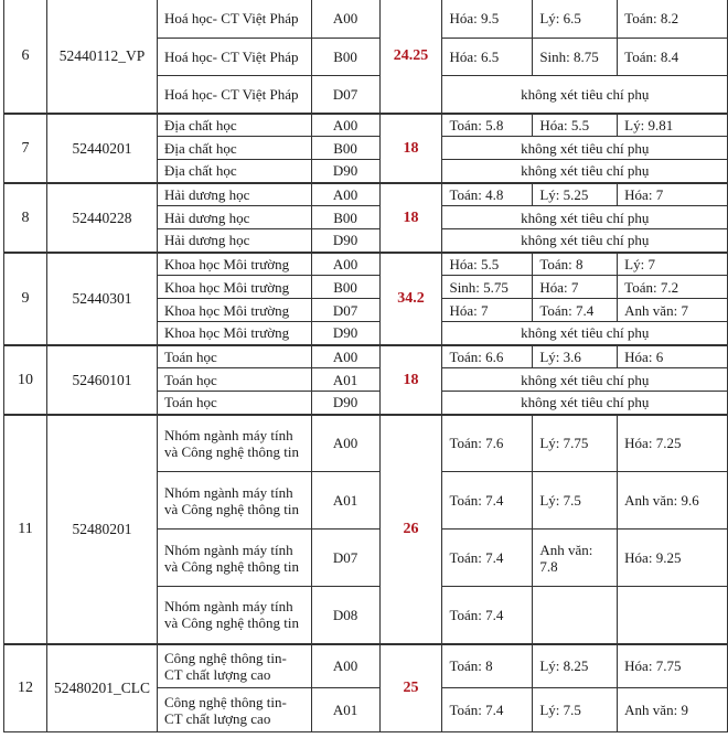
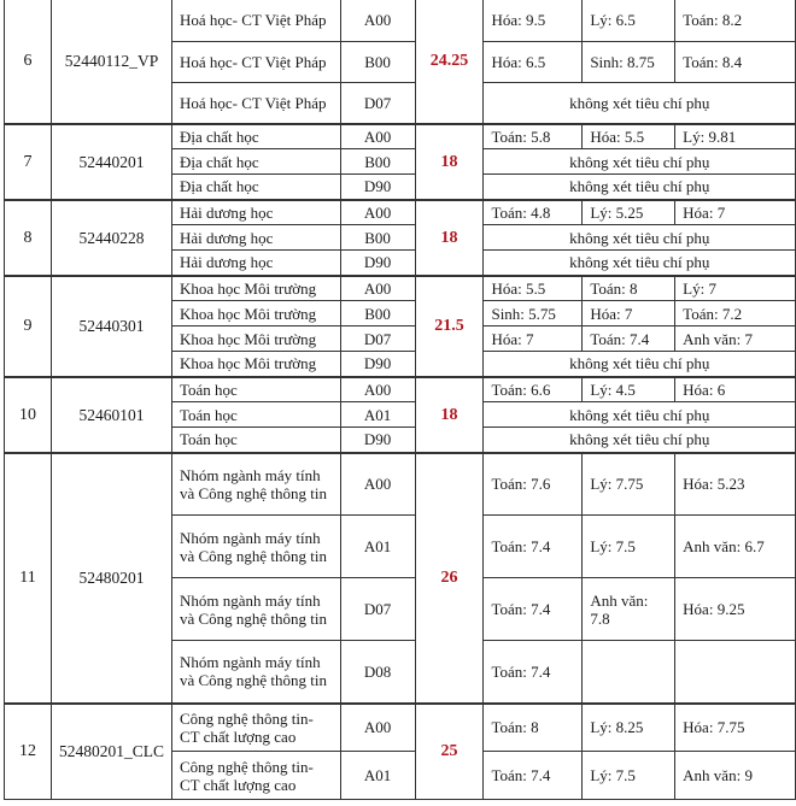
  6	52440112_VP	Hoá học- CT Việt Pháp	A00	24.25	Hóa: 9.5	Lý: 6.5	Toán: 8.2
  Hoá học- CT Việt Pháp	B00	Hóa: 6.5	Sinh: 8.75	Toán: 8.4
  Hoá học- CT Việt Pháp	D07	không xét tiêu chí phụ
  7	52440201	Địa chất học	A00	18	Toán: 5.8	Hóa: 5.5	Lý: 9.81
  Địa chất học	B00	không xét tiêu chí phụ
  Địa chất học	D90	không xét tiêu chí phụ
  8	52440228	Hải dương học	A00	18	Toán: 4.8	Lý: 5.25	Hóa: 7
  Hải dương học	B00	không xét tiêu chí phụ
  Hải dương học	D90	không xét tiêu chí phụ
- 9	52440301	Khoa học Môi trường	A00	34.2	Hóa: 5.5	Toán: 8	Lý: 7
+ 9	52440301	Khoa học Môi trường	A00	21.5	Hóa: 5.5	Toán: 8	Lý: 7
  Khoa học Môi trường	B00	Sinh: 5.75	Hóa: 7	Toán: 7.2
  Khoa học Môi trường	D07	Hóa: 7	Toán: 7.4	Anh văn: 7
  Khoa học Môi trường	D90	không xét tiêu chí phụ
- 10	52460101	Toán học	A00	18	Toán: 6.6	Lý: 3.6	Hóa: 6
+ 10	52460101	Toán học	A00	18	Toán: 6.6	Lý: 4.5	Hóa: 6
  Toán học	A01	không xét tiêu chí phụ
  Toán học	D90	không xét tiêu chí phụ
- 11	52480201	Nhóm ngành máy tính và Công nghệ thông tin	A00	26	Toán: 7.6	Lý: 7.75	Hóa: 7.25
+ 11	52480201	Nhóm ngành máy tính và Công nghệ thông tin	A00	26	Toán: 7.6	Lý: 7.75	Hóa: 5.23
- Nhóm ngành máy tính và Công nghệ thông tin	A01	Toán: 7.4	Lý: 7.5	Anh văn: 9.6
+ Nhóm ngành máy tính và Công nghệ thông tin	A01	Toán: 7.4	Lý: 7.5	Anh văn: 6.7
  Nhóm ngành máy tính và Công nghệ thông tin	D07	Toán: 7.4	Anh văn: 7.8	Hóa: 9.25
  Nhóm ngành máy tính và Công nghệ thông tin	D08	Toán: 7.4
  12	52480201_CLC	Công nghệ thông tin- CT chất lượng cao	A00	25	Toán: 8	Lý: 8.25	Hóa: 7.75
  Công nghệ thông tin- CT chất lượng cao	A01	Toán: 7.4	Lý: 7.5	Anh văn: 9
